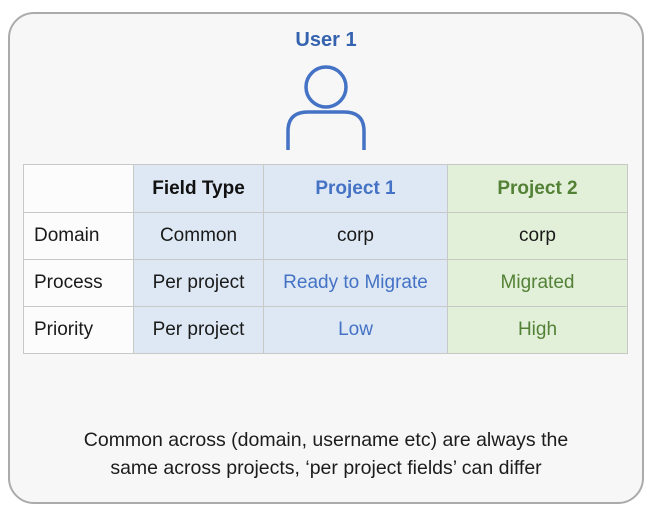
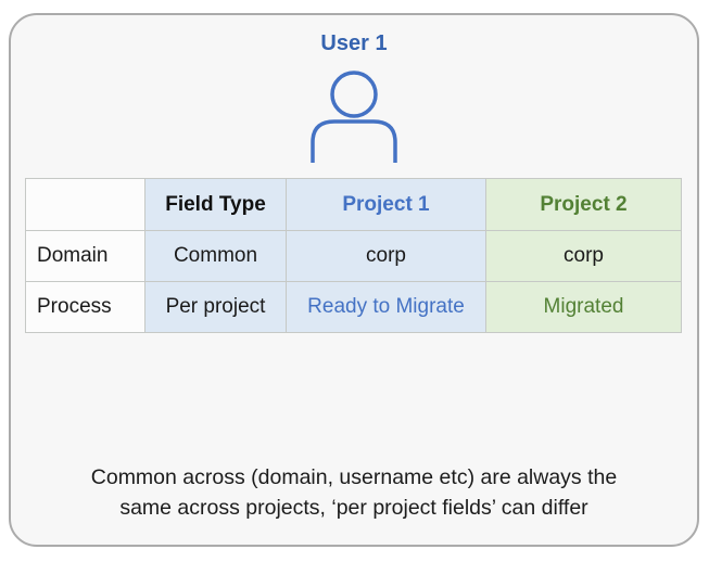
  User 1
  	Field Type	Project 1	Project 2
  Domain	Common	corp	corp
  Process	Per project	Ready to Migrate	Migrated
- Priority	Per project	Low	High
  Common across (domain, username etc) are always the
  same across projects, ‘per project fields’ can differ
